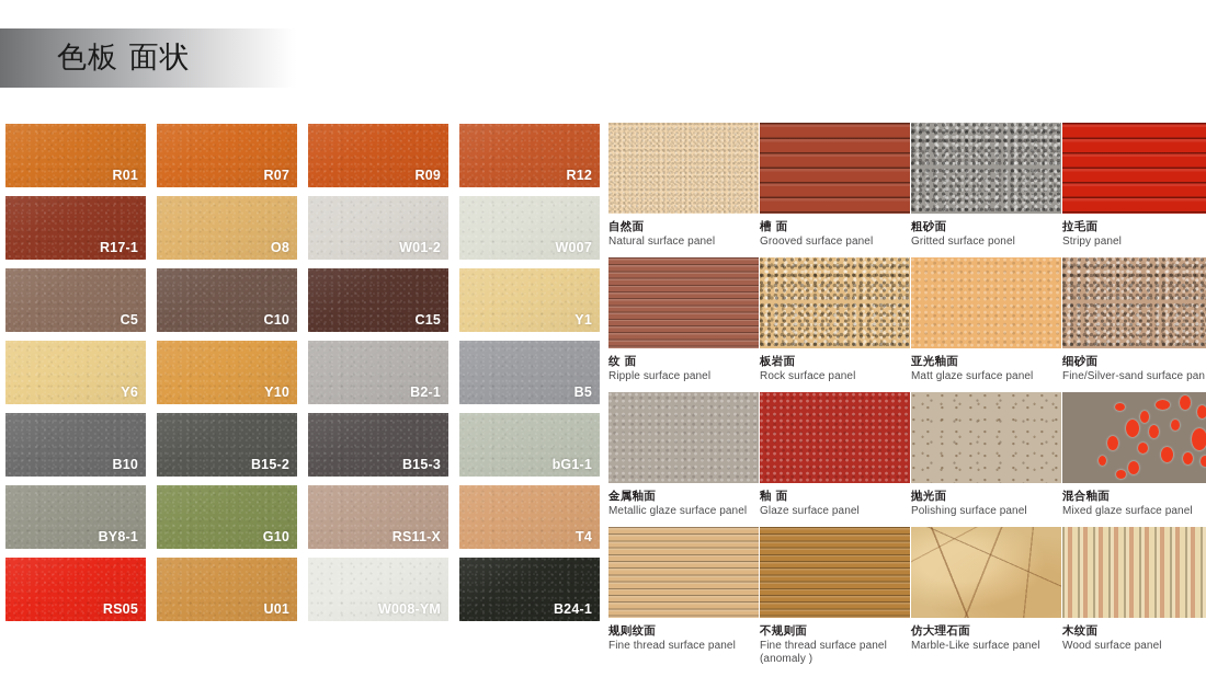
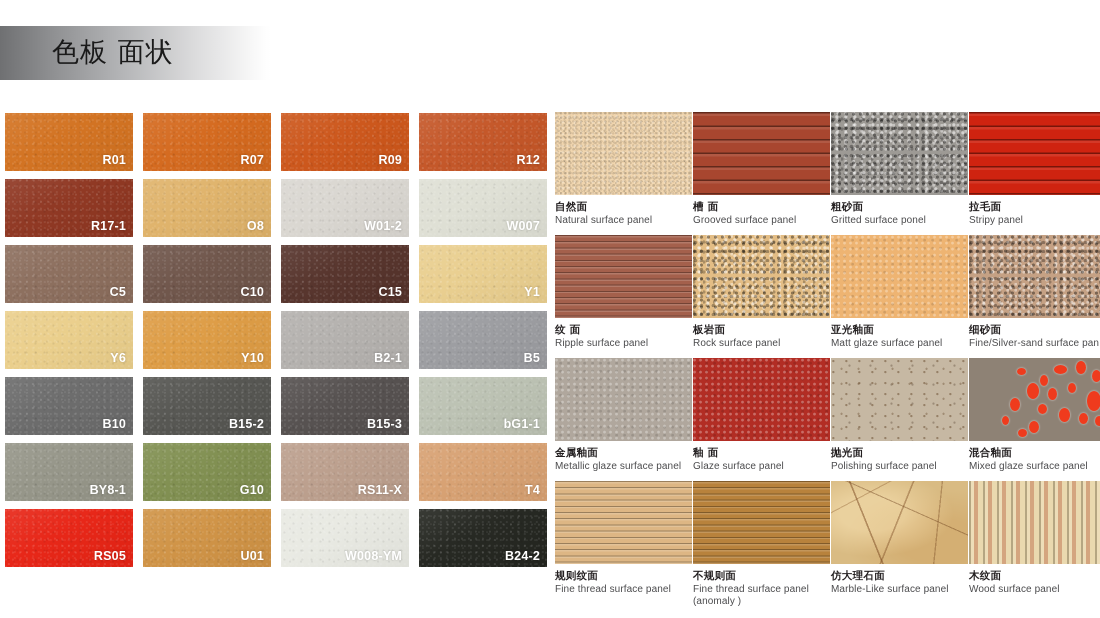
  色板 面状
  R01
  R07
  R09
  R12
  R17-1
  O8
  W01-2
  W007
  C5
  C10
  C15
  Y1
  Y6
  Y10
  B2-1
  B5
  B10
  B15-2
  B15-3
  bG1-1
  BY8-1
  G10
  RS11-X
  T4
  RS05
  U01
  W008-YM
- B24-1
+ B24-2
  自然面
  Natural surface panel
  槽 面
  Grooved surface panel
  粗砂面
  Gritted surface ponel
  拉毛面
  Stripy panel
  纹 面
  Ripple surface panel
  板岩面
  Rock surface panel
  亚光釉面
  Matt glaze surface panel
  细砂面
  Fine/Silver-sand surface pan
  金属釉面
  Metallic glaze surface panel
  釉 面
  Glaze surface panel
  抛光面
  Polishing surface panel
  混合釉面
  Mixed glaze surface panel
  规则纹面
  Fine thread surface panel
  不规则面
  Fine thread surface panel
  (anomaly )
  仿大理石面
  Marble-Like surface panel
  木纹面
  Wood surface panel
